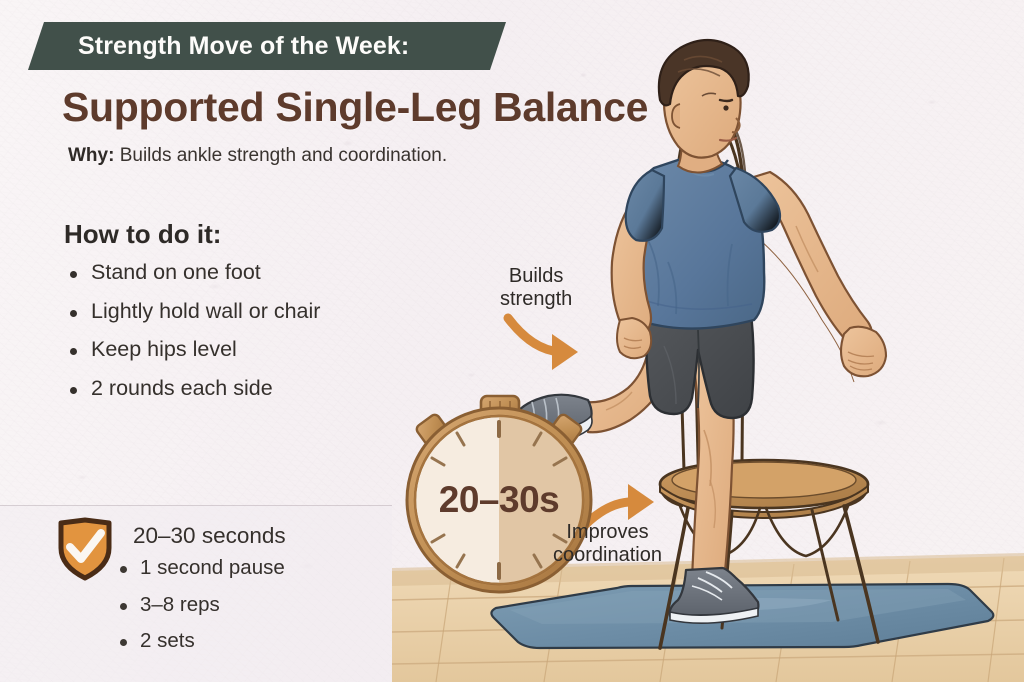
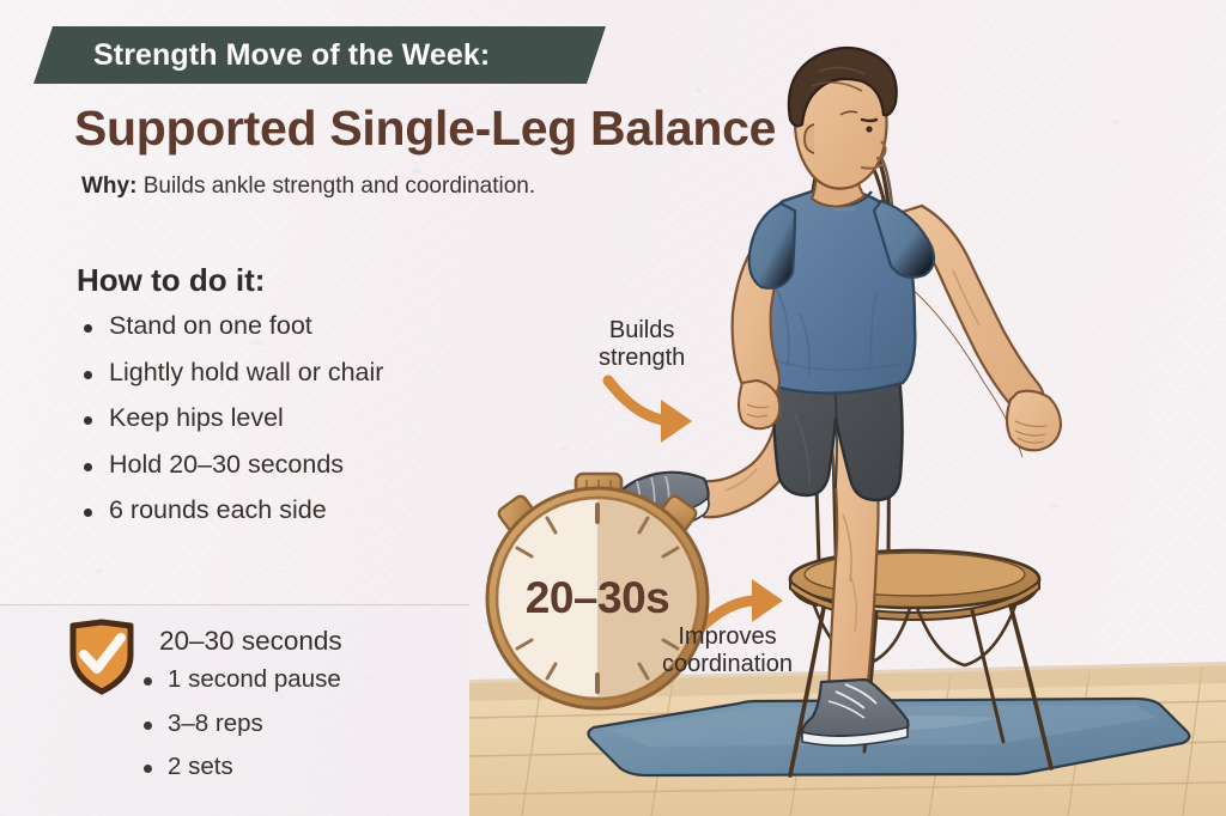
  20–30s
  Builds
  strength
  Improves
  coordination
  Strength Move of the Week:
  Supported Single-Leg Balance
  Why: Builds ankle strength and coordination.
  How to do it:
  Stand on one foot
  Lightly hold wall or chair
  Keep hips level
+ Hold 20–30 seconds
- 2 rounds each side
+ 6 rounds each side
  20–30 seconds
  1 second pause
  3–8 reps
  2 sets
